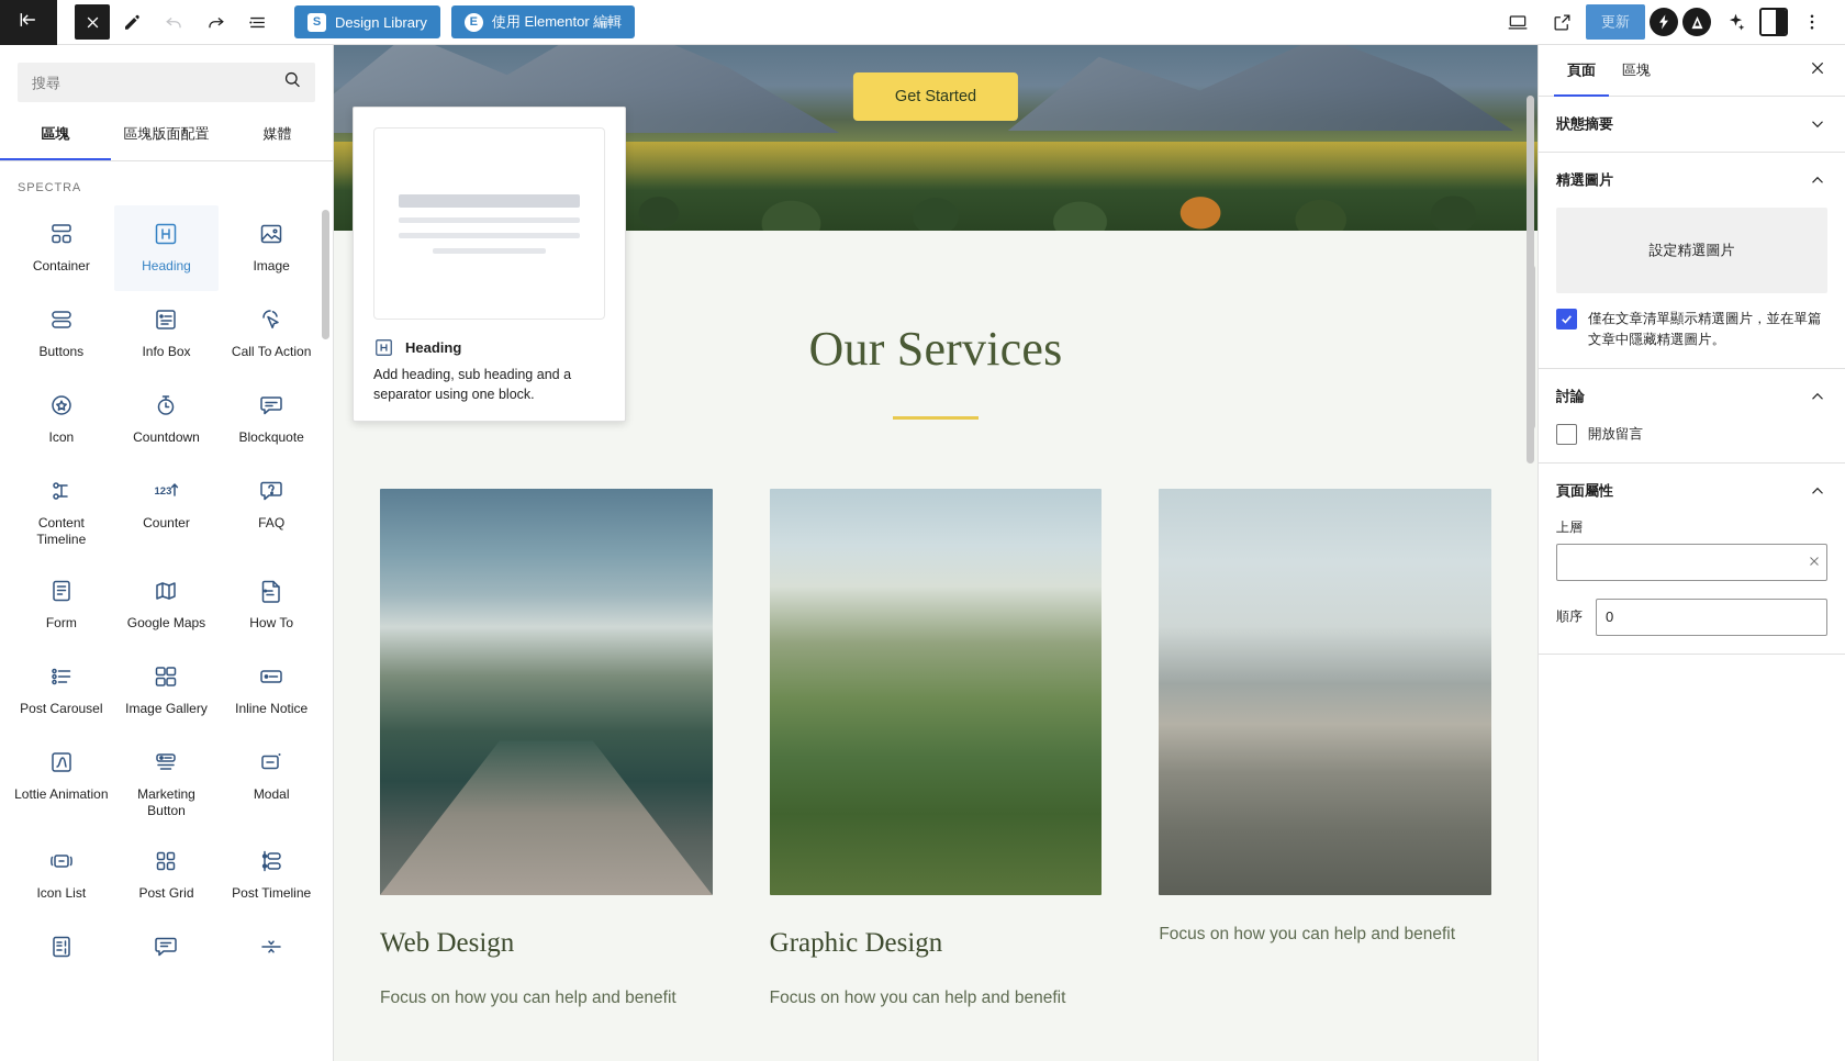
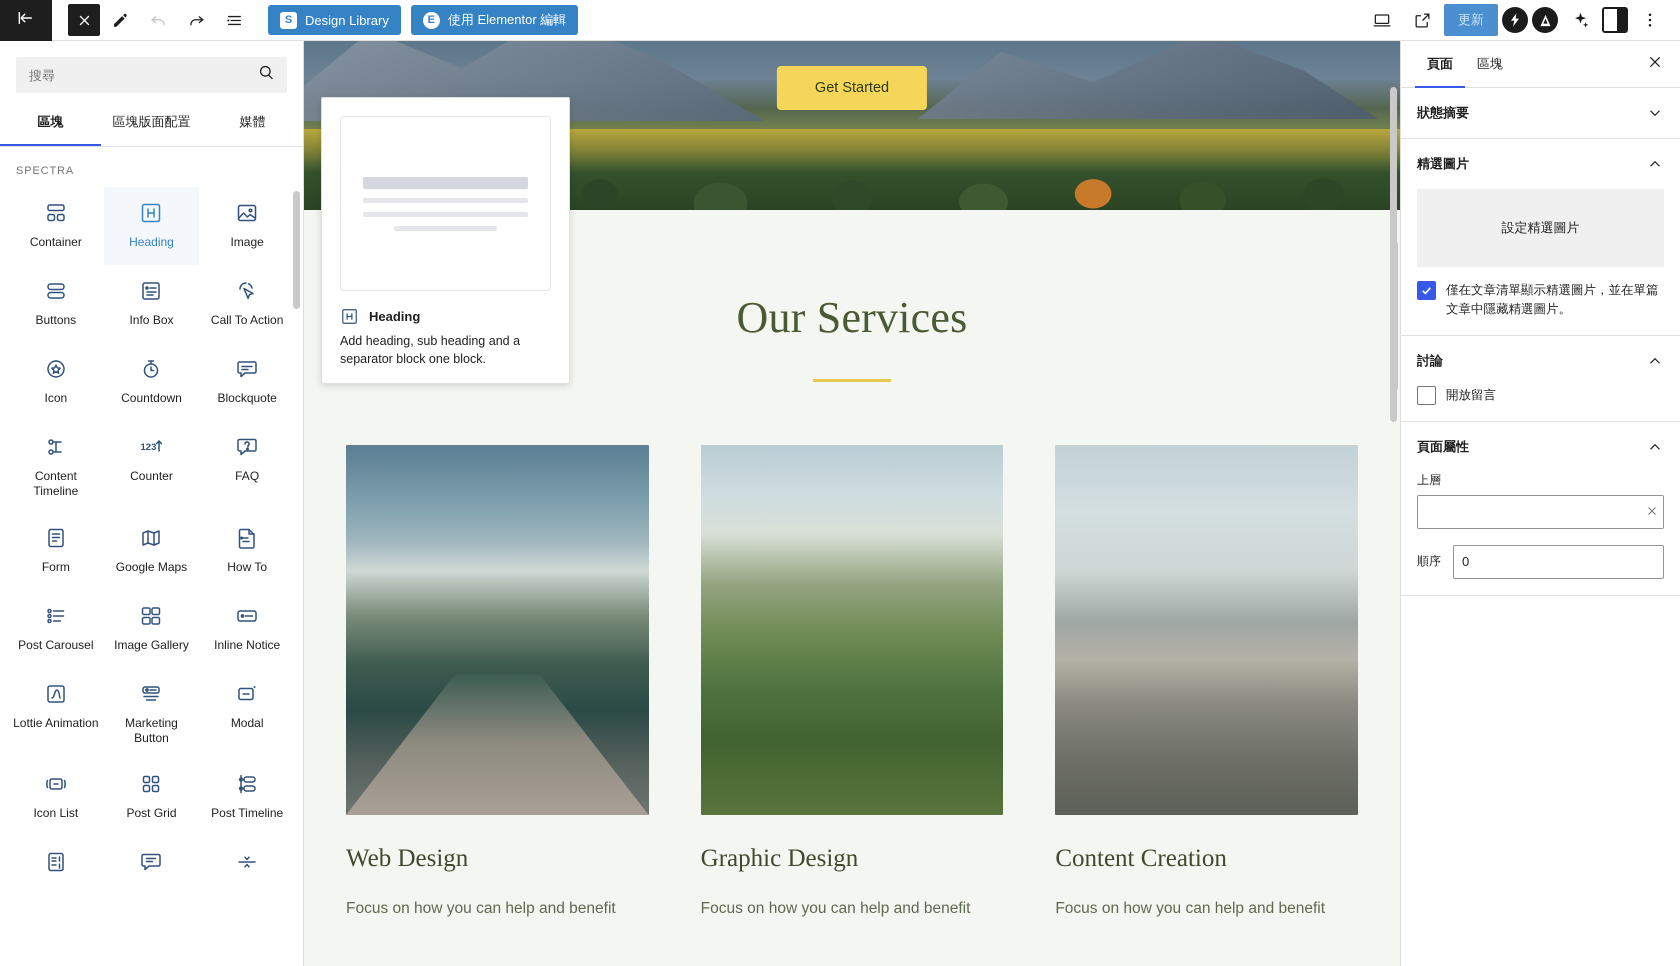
  S
  Design Library
  E
  使用 Elementor 編輯
  更新
  搜尋
  區塊
  區塊版面配置
  媒體
  SPECTRA
  Container
  Heading
  Image
  Buttons
  Info Box
  Call To Action
  Icon
  Countdown
  Blockquote
  Content Timeline
  123
  Counter
  FAQ
  Form
  Google Maps
  How To
  Post Carousel
  Image Gallery
  Inline Notice
  Lottie Animation
  Marketing Button
  Modal
  Icon List
  Post Grid
  Post Timeline
  Heading
- Add heading, sub heading and a separator using one block.
+ Add heading, sub heading and a separator block one block.
  Get Started
  Our Services
  Web Design
  Focus on how you can help and benefit
  Graphic Design
  Focus on how you can help and benefit
+ Content Creation
  Focus on how you can help and benefit
  頁面
  區塊
  狀態摘要
  精選圖片
  設定精選圖片
  僅在文章清單顯示精選圖片，並在單篇文章中隱藏精選圖片。
  討論
  開放留言
  頁面屬性
  上層
  順序
  0
